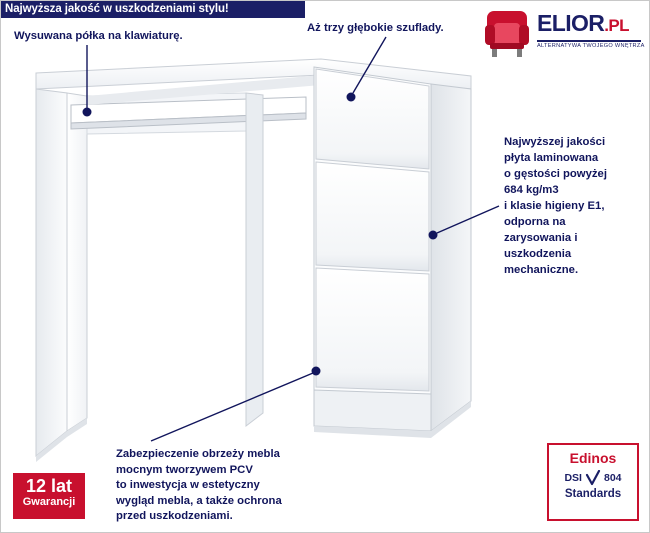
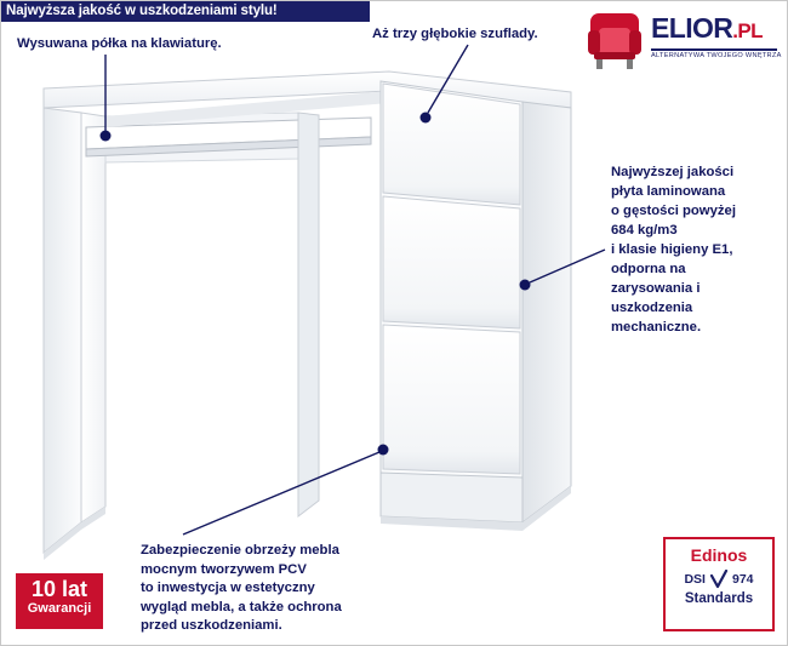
  Najwyższa jakość w uszkodzeniami stylu!
  ELIOR.PL
  Wysuwana półka na klawiaturę.
  Aż trzy głębokie szuflady.
  Najwyższej jakości
  płyta laminowana
  o gęstości powyżej
  684 kg/m3
  i klasie higieny E1,
  odporna na
  zarysowania i
  uszkodzenia
  mechaniczne.
  Zabezpieczenie obrzeży mebla
  mocnym tworzywem PCV
  to inwestycja w estetyczny
  wygląd mebla, a także ochrona
  przed uszkodzeniami.
- 12 lat
+ 10 lat
  Gwarancji
  Edinos
  DSI
- 804
+ 974
  Standards
